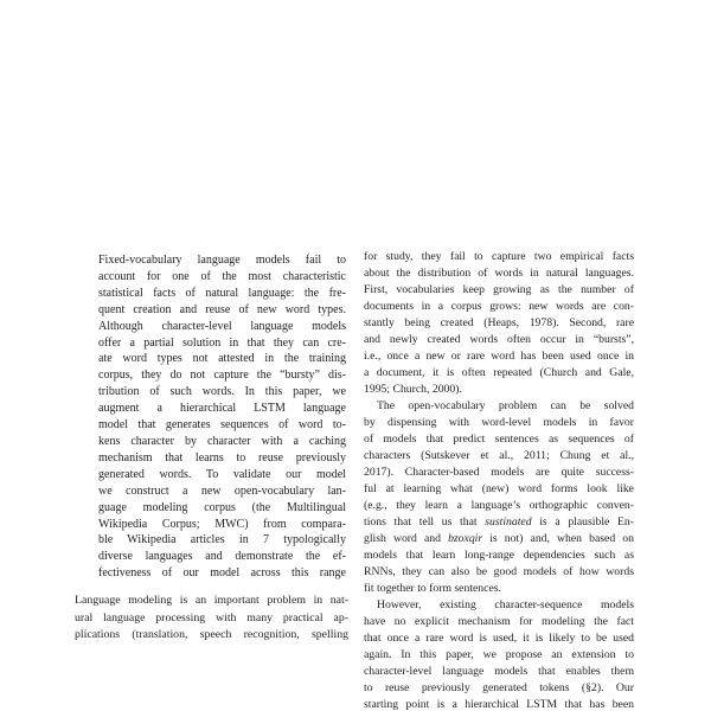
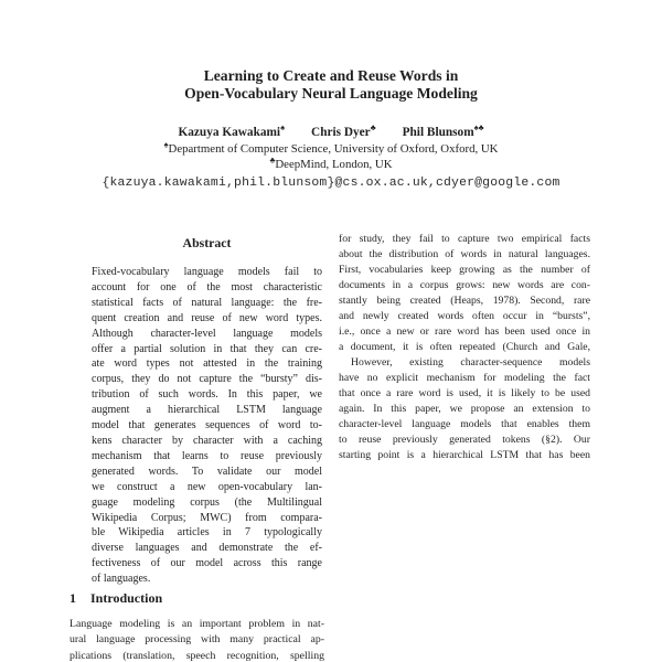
+ Learning to Create and Reuse Words in
+ Open-Vocabulary Neural Language Modeling
+ Kazuya Kawakami♠
+ Chris Dyer♣
+ Phil Blunsom♠♣
+ ♠Department of Computer Science, University of Oxford, Oxford, UK
+ ♣DeepMind, London, UK
+ {kazuya.kawakami,phil.blunsom}@cs.ox.ac.uk,cdyer@google.com
+ Abstract
  Fixed-vocabulary language models fail to
  account for one of the most characteristic
  statistical facts of natural language: the fre-
  quent creation and reuse of new word types.
  Although character-level language models
  offer a partial solution in that they can cre-
  ate word types not attested in the training
  corpus, they do not capture the “bursty” dis-
  tribution of such words. In this paper, we
  augment a hierarchical LSTM language
  model that generates sequences of word to-
  kens character by character with a caching
  mechanism that learns to reuse previously
  generated words. To validate our model
  we construct a new open-vocabulary lan-
  guage modeling corpus (the Multilingual
  Wikipedia Corpus; MWC) from compara-
  ble Wikipedia articles in 7 typologically
  diverse languages and demonstrate the ef-
  fectiveness of our model across this range
+ of languages.
+ 1 Introduction
  Language modeling is an important problem in nat-
  ural language processing with many practical ap-
  plications (translation, speech recognition, spelling
  for study, they fail to capture two empirical facts
  about the distribution of words in natural languages.
  First, vocabularies keep growing as the number of
  documents in a corpus grows: new words are con-
  stantly being created (Heaps, 1978). Second, rare
  and newly created words often occur in “bursts”,
  i.e., once a new or rare word has been used once in
  a document, it is often repeated (Church and Gale,
- 1995; Church, 2000).
- The open-vocabulary problem can be solved
- by dispensing with word-level models in favor
- of models that predict sentences as sequences of
- characters (Sutskever et al., 2011; Chung et al.,
- 2017). Character-based models are quite success-
- ful at learning what (new) word forms look like
- (e.g., they learn a language’s orthographic conven-
- tions that tell us that sustinated is a plausible En-
- glish word and bzoxqir is not) and, when based on
- models that learn long-range dependencies such as
- RNNs, they can also be good models of how words
- fit together to form sentences.
  However, existing character-sequence models
  have no explicit mechanism for modeling the fact
  that once a rare word is used, it is likely to be used
  again. In this paper, we propose an extension to
  character-level language models that enables them
  to reuse previously generated tokens (§2). Our
  starting point is a hierarchical LSTM that has been
